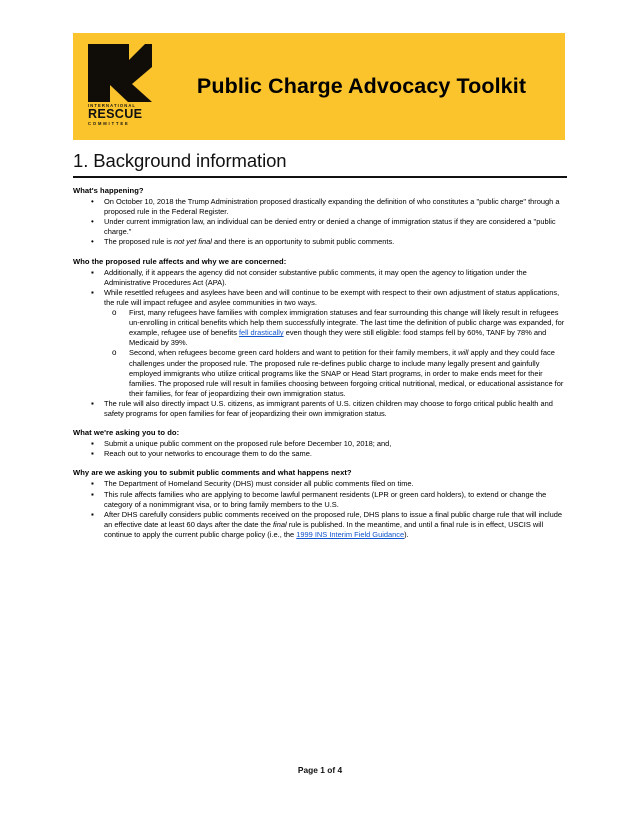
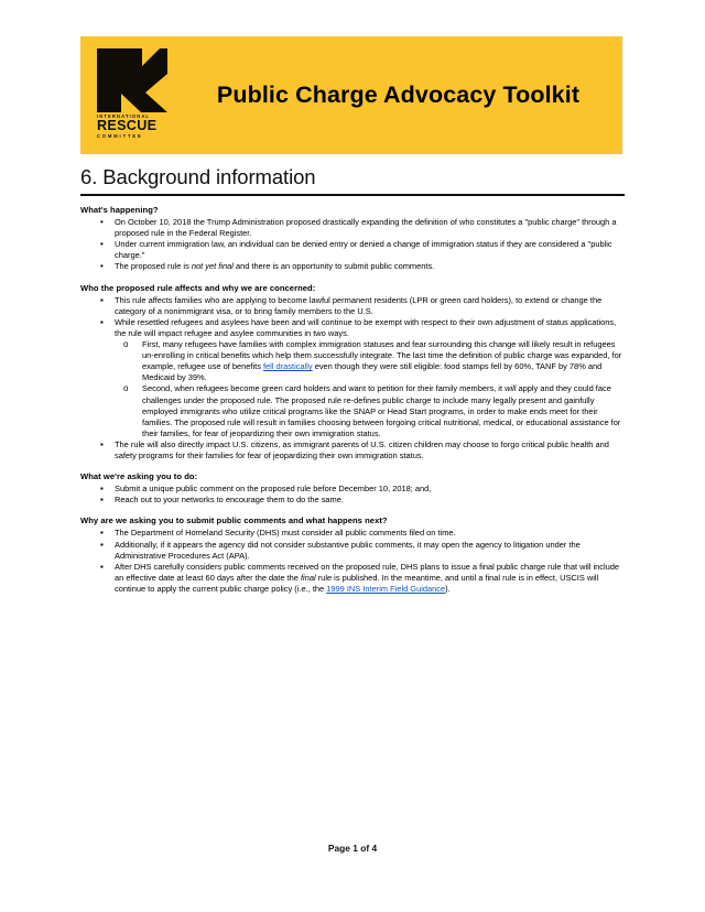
  RESCUE
  Public Charge Advocacy Toolkit
- 1. Background information
+ 6. Background information
  What's happening?
  On October 10, 2018 the Trump Administration proposed drastically expanding the definition of who constitutes a "public charge" through a proposed rule in the Federal Register.
  Under current immigration law, an individual can be denied entry or denied a change of immigration status if they are considered a "public charge."
  The proposed rule is not yet final and there is an opportunity to submit public comments.
  Who the proposed rule affects and why we are concerned:
- Additionally, if it appears the agency did not consider substantive public comments, it may open the agency to litigation under the Administrative Procedures Act (APA).
+ This rule affects families who are applying to become lawful permanent residents (LPR or green card holders), to extend or change the category of a nonimmigrant visa, or to bring family members to the U.S.
  While resettled refugees and asylees have been and will continue to be exempt with respect to their own adjustment of status applications, the rule will impact refugee and asylee communities in two ways.
  First, many refugees have families with complex immigration statuses and fear surrounding this change will likely result in refugees un-enrolling in critical benefits which help them successfully integrate. The last time the definition of public charge was expanded, for example, refugee use of benefits fell drastically even though they were still eligible: food stamps fell by 60%, TANF by 78% and Medicaid by 39%.
  Second, when refugees become green card holders and want to petition for their family members, it will apply and they could face challenges under the proposed rule. The proposed rule re-defines public charge to include many legally present and gainfully employed immigrants who utilize critical programs like the SNAP or Head Start programs, in order to make ends meet for their families. The proposed rule will result in families choosing between forgoing critical nutritional, medical, or educational assistance for their families, for fear of jeopardizing their own immigration status.
- The rule will also directly impact U.S. citizens, as immigrant parents of U.S. citizen children may choose to forgo critical public health and safety programs for open families for fear of jeopardizing their own immigration status.
+ The rule will also directly impact U.S. citizens, as immigrant parents of U.S. citizen children may choose to forgo critical public health and safety programs for their families for fear of jeopardizing their own immigration status.
  What we're asking you to do:
  Submit a unique public comment on the proposed rule before December 10, 2018; and,
  Reach out to your networks to encourage them to do the same.
  Why are we asking you to submit public comments and what happens next?
  The Department of Homeland Security (DHS) must consider all public comments filed on time.
- This rule affects families who are applying to become lawful permanent residents (LPR or green card holders), to extend or change the category of a nonimmigrant visa, or to bring family members to the U.S.
+ Additionally, if it appears the agency did not consider substantive public comments, it may open the agency to litigation under the Administrative Procedures Act (APA).
  After DHS carefully considers public comments received on the proposed rule, DHS plans to issue a final public charge rule that will include an effective date at least 60 days after the date the final rule is published. In the meantime, and until a final rule is in effect, USCIS will continue to apply the current public charge policy (i.e., the 1999 INS Interim Field Guidance).
  Page 1 of 4
